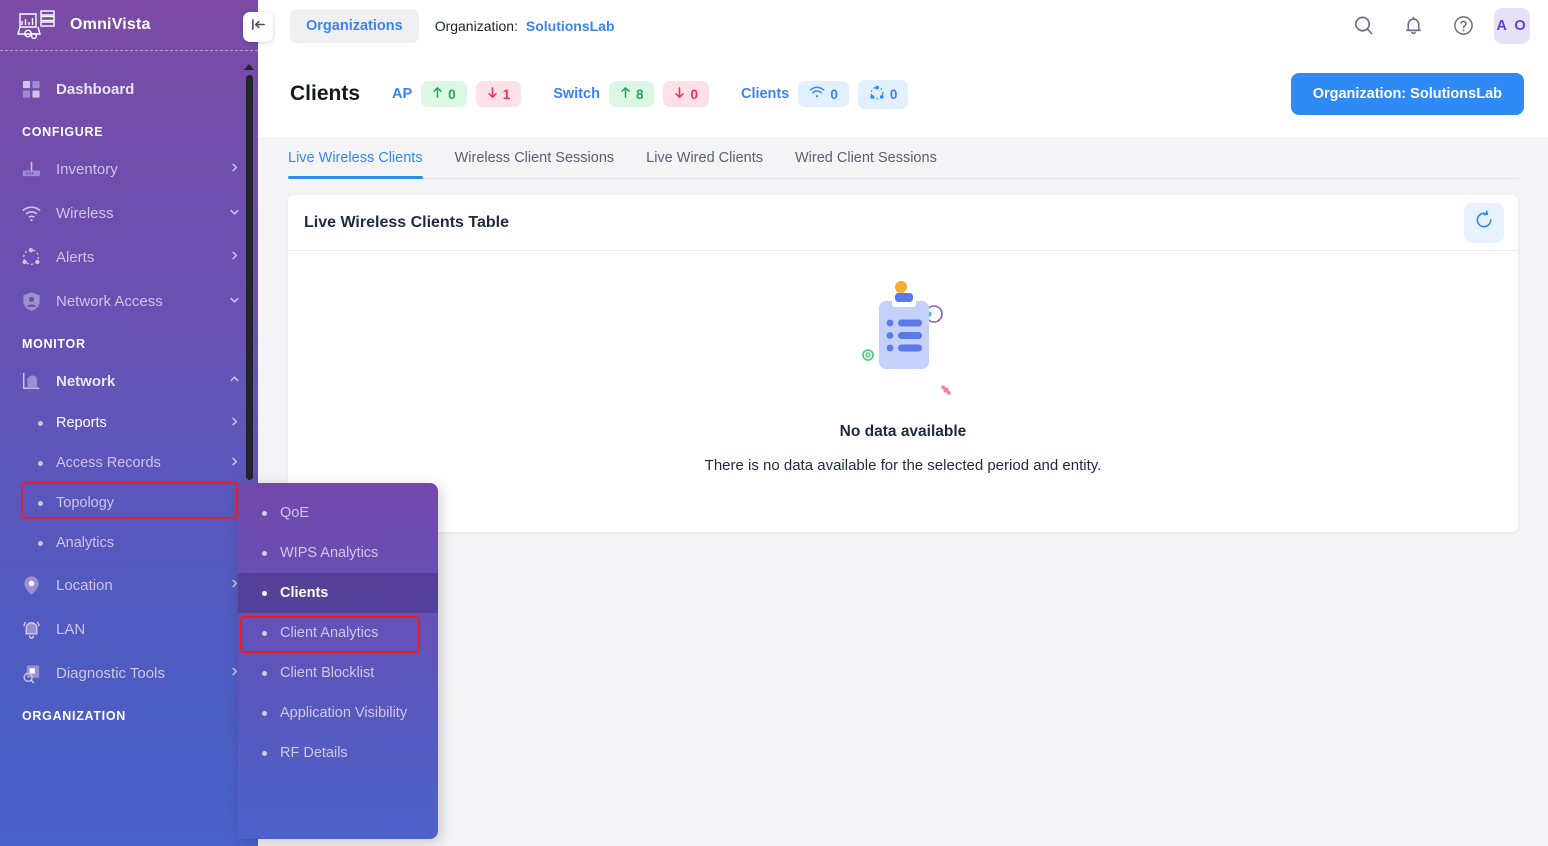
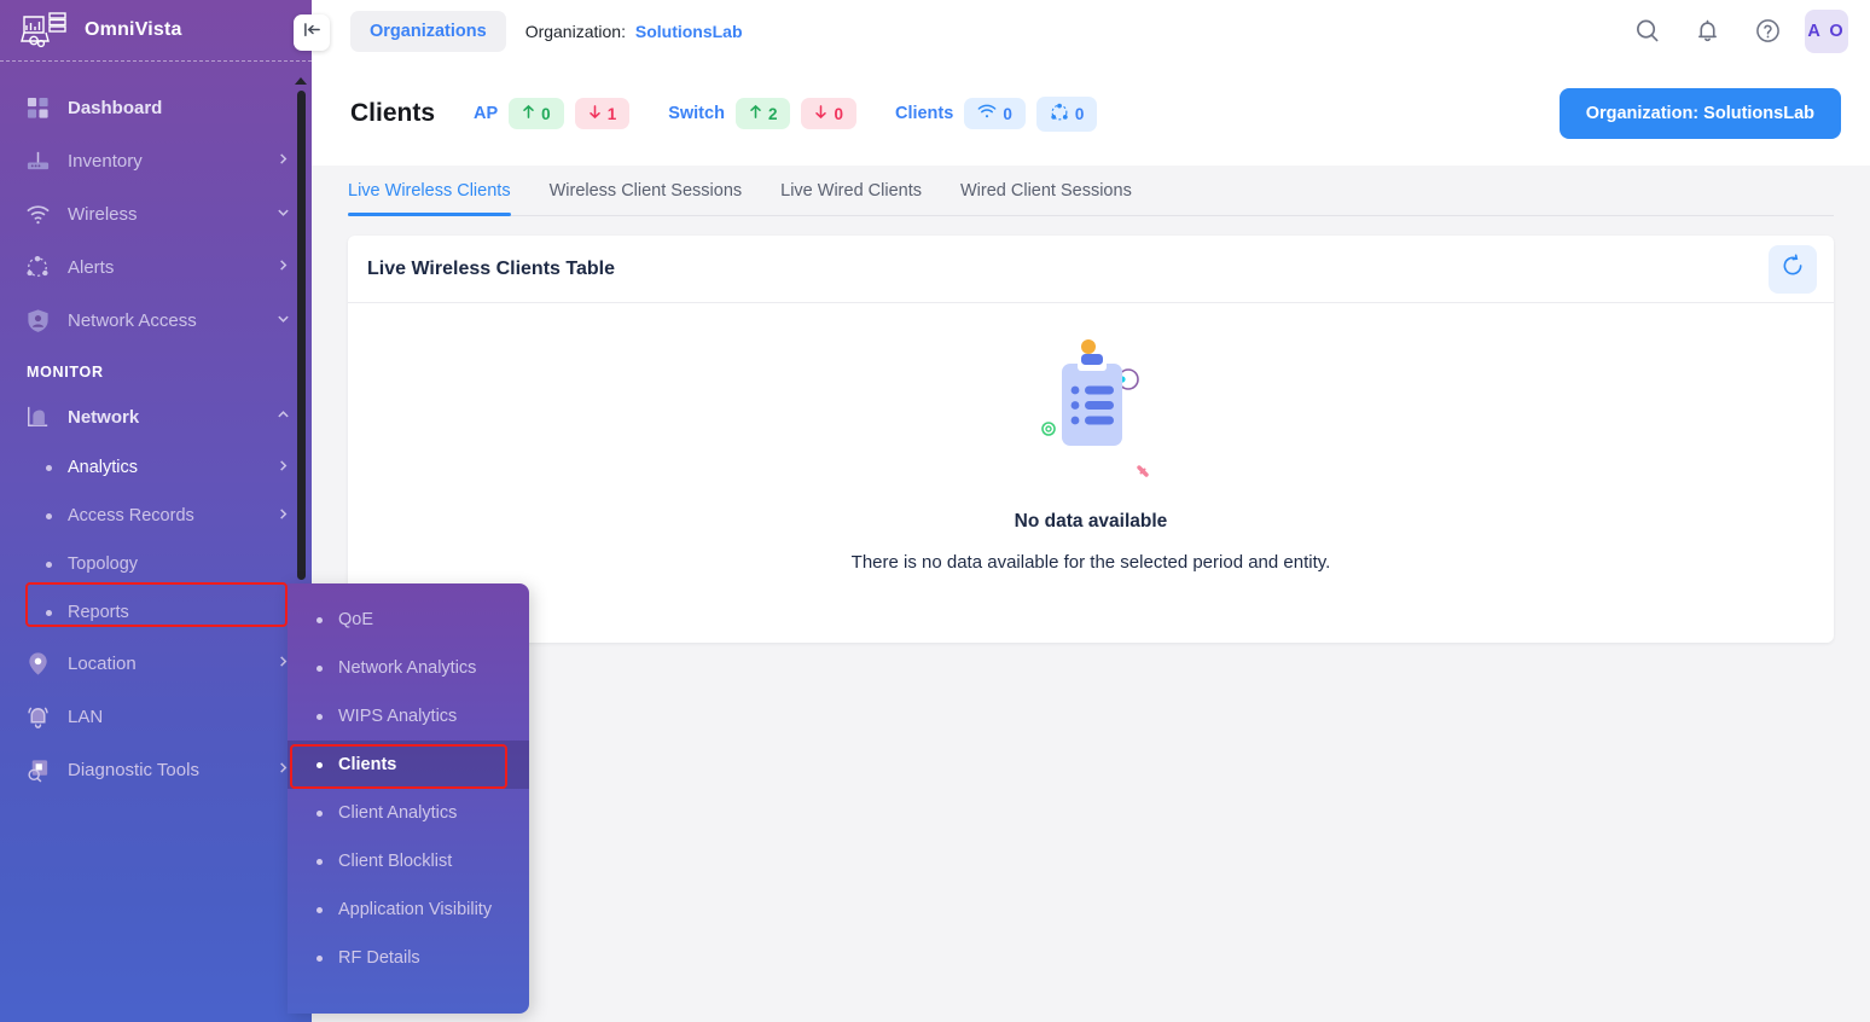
  OmniVista
  Dashboard
- CONFIGURE
  Inventory
  Wireless
  Alerts
  Network Access
  MONITOR
  Network
- Reports
+ Analytics
  Access Records
  Topology
- Analytics
+ Reports
  Location
  LAN
  Diagnostic Tools
- ORGANIZATION
  QoE
+ Network Analytics
  WIPS Analytics
  Clients
  Client Analytics
  Client Blocklist
  Application Visibility
  RF Details
  Organizations
  Organization: SolutionsLab
  A O
  Clients
  AP
  0
  1
  Switch
- 8
+ 2
  0
  Clients
  0
  0
  Organization: SolutionsLab
  Live Wireless Clients
  Wireless Client Sessions
  Live Wired Clients
  Wired Client Sessions
  Live Wireless Clients Table
  No data available
  There is no data available for the selected period and entity.
